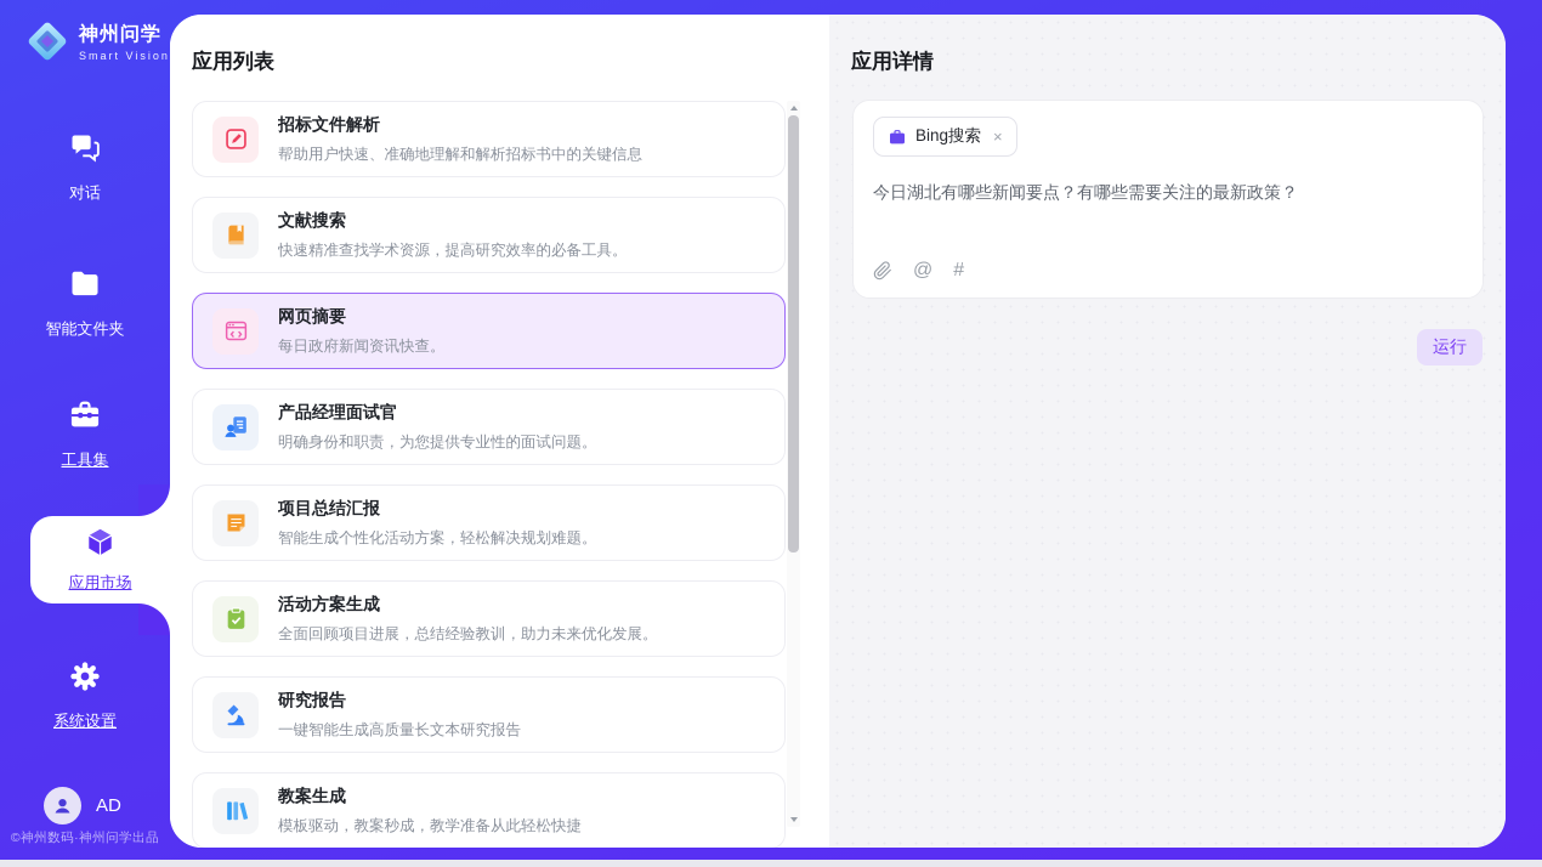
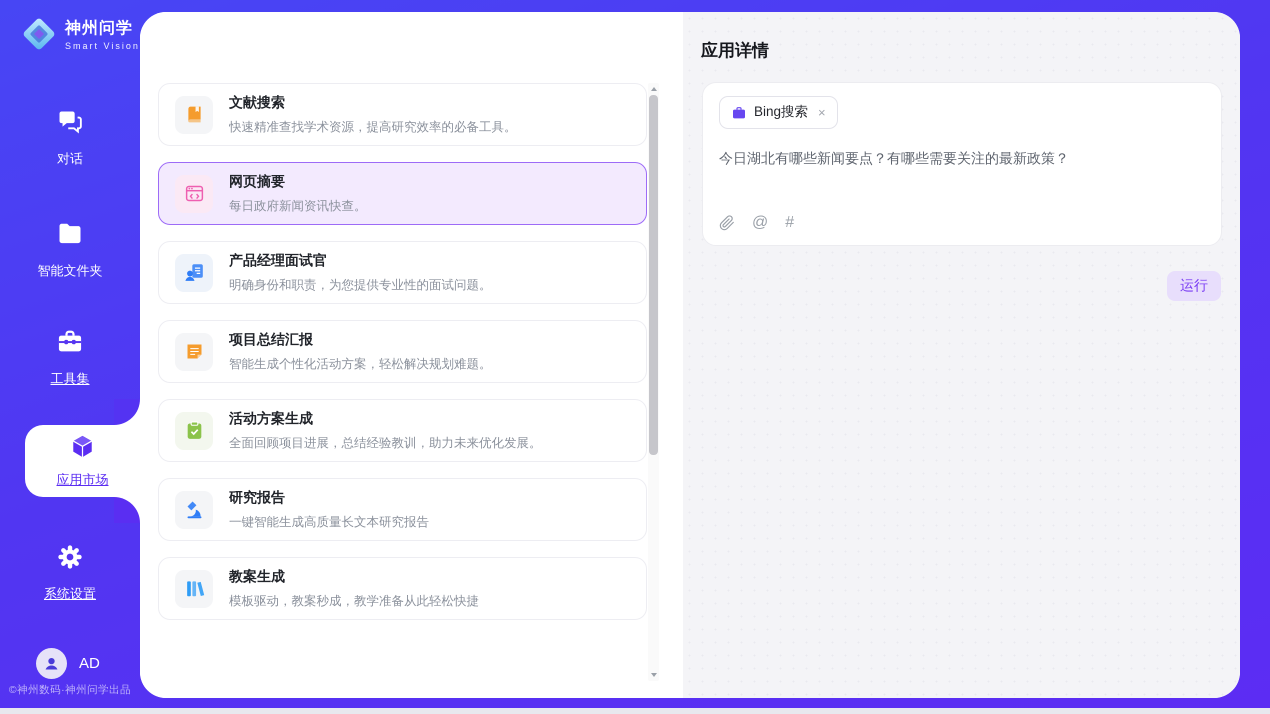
  神州问学
  Smart Vision
  对话
  智能文件夹
  工具集
  应用市场
  系统设置
  AD
  ©神州数码·神州问学出品
- 应用列表
- 招标文件解析
- 帮助用户快速、准确地理解和解析招标书中的关键信息
  文献搜索
  快速精准查找学术资源，提高研究效率的必备工具。
  网页摘要
  每日政府新闻资讯快查。
  产品经理面试官
  明确身份和职责，为您提供专业性的面试问题。
  项目总结汇报
  智能生成个性化活动方案，轻松解决规划难题。
  活动方案生成
  全面回顾项目进展，总结经验教训，助力未来优化发展。
  研究报告
  一键智能生成高质量长文本研究报告
  教案生成
  模板驱动，教案秒成，教学准备从此轻松快捷
  应用详情
  Bing搜索
  ×
  今日湖北有哪些新闻要点？有哪些需要关注的最新政策？
  @
  #
  运行
